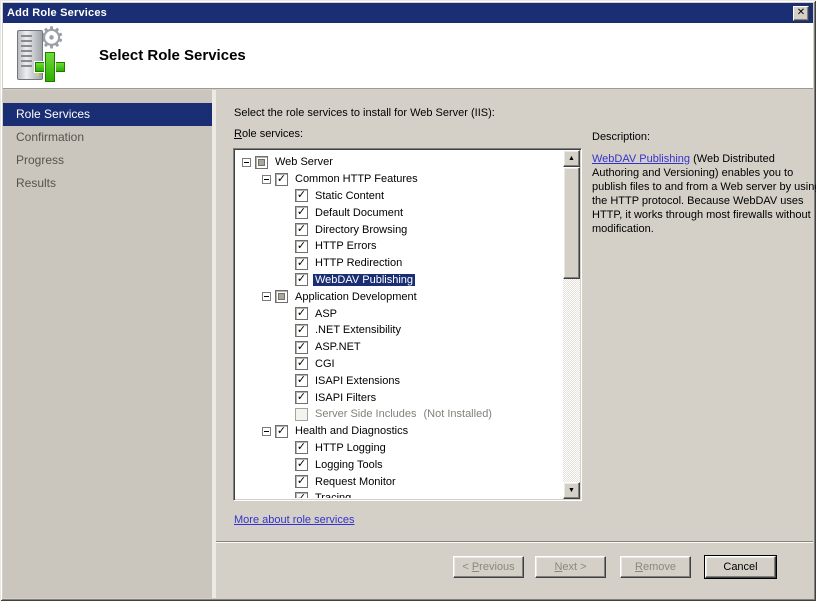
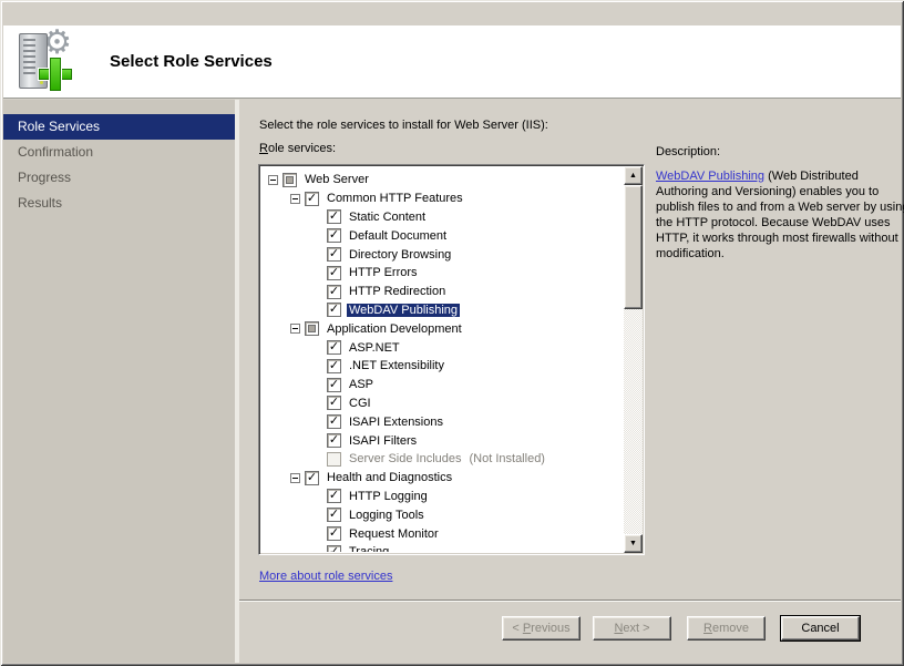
- Add Role Services
- ✕
  ⚙
  Select Role Services
  Role Services
  Confirmation
  Progress
  Results
  Select the role services to install for Web Server (IIS):
  Role services:
  Web Server
  ✓
  Common HTTP Features
  ✓
  Static Content
  ✓
  Default Document
  ✓
  Directory Browsing
  ✓
  HTTP Errors
  ✓
  HTTP Redirection
  ✓
  WebDAV Publishing
  Application Development
  ✓
- ASP
+ ASP.NET
  ✓
  .NET Extensibility
  ✓
- ASP.NET
+ ASP
  ✓
  CGI
  ✓
  ISAPI Extensions
  ✓
  ISAPI Filters
  Server Side Includes
  (Not Installed)
  ✓
  Health and Diagnostics
  ✓
  HTTP Logging
  ✓
  Logging Tools
  ✓
  Request Monitor
  ✓
  More about role services
  Description:
  WebDAV Publishing (Web Distributed Authoring and Versioning) enables you to publish files to and from a Web server by usin the HTTP protocol. Because WebDAV uses HTTP, it works through most firewalls without modification.
  < Previous
  Next >
  Remove
  Cancel
